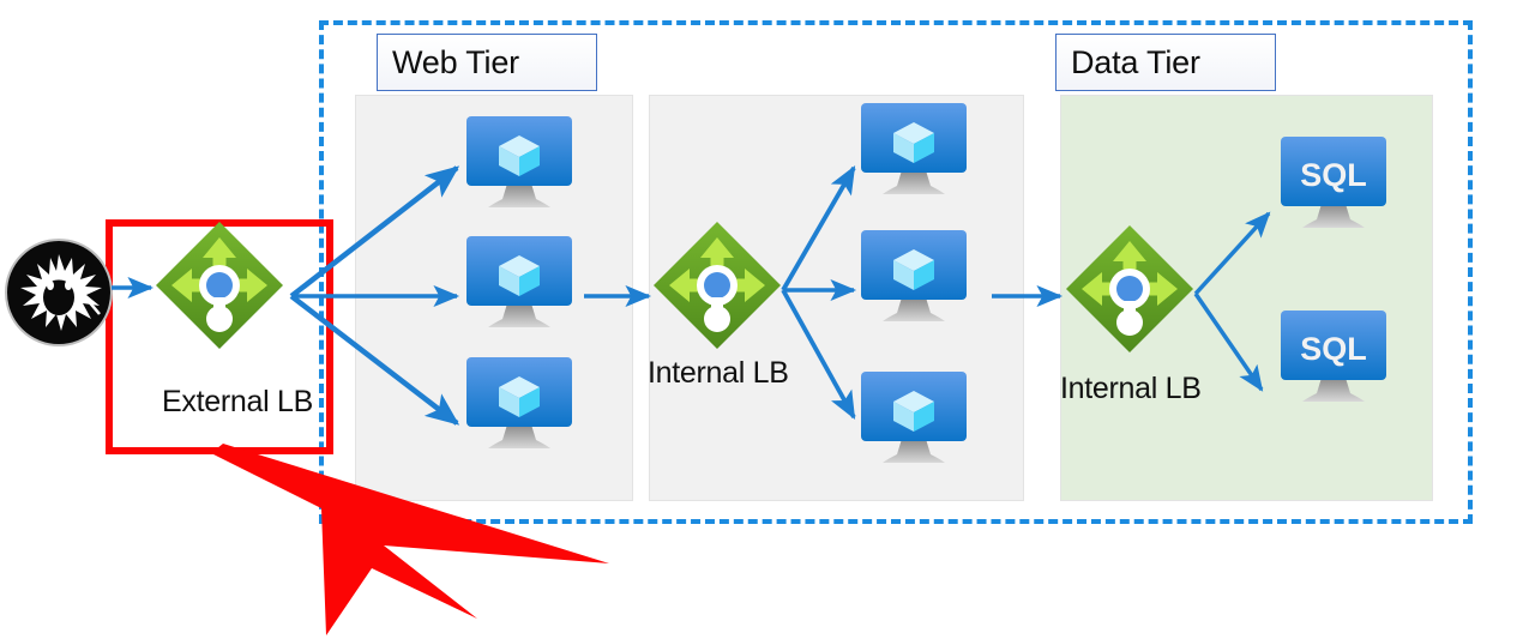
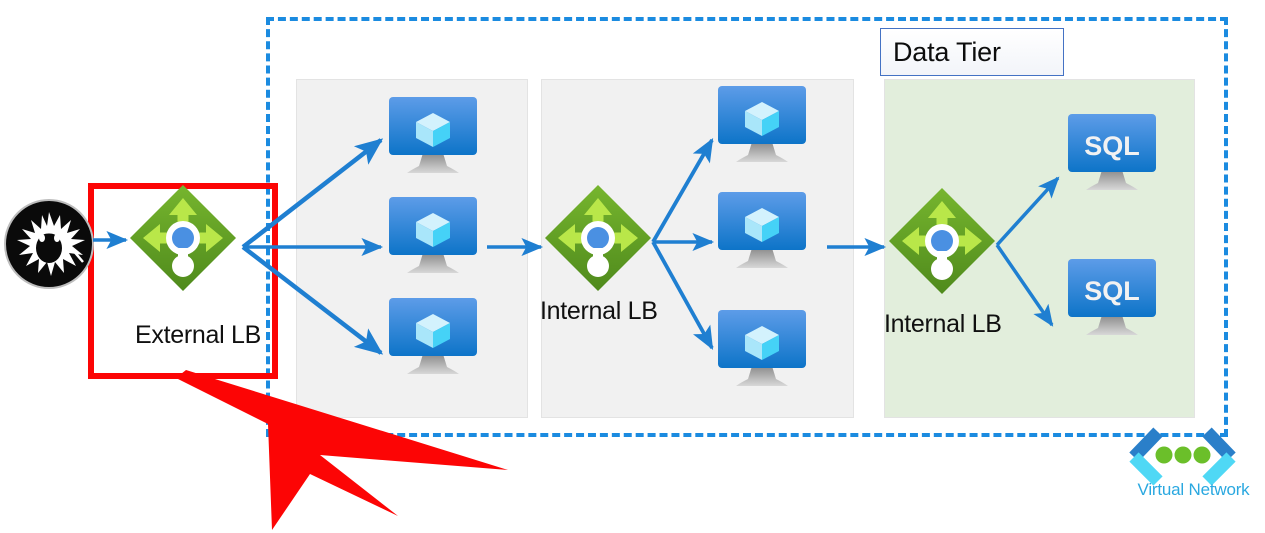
- Web Tier
  Data Tier
  External LB
  Internal LB
  Internal LB
  SQL
  SQL
+ Virtual Network
